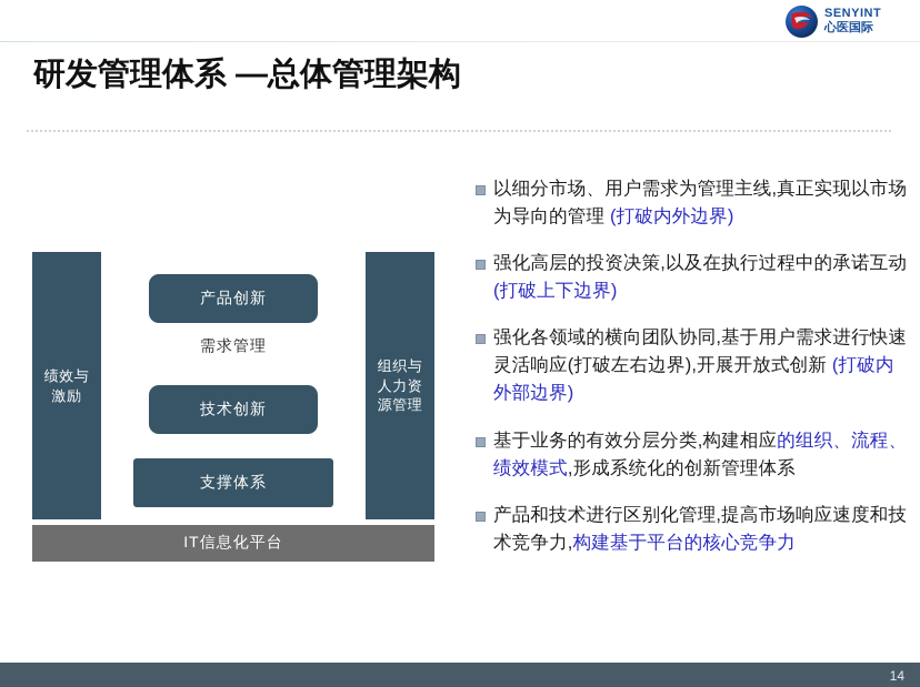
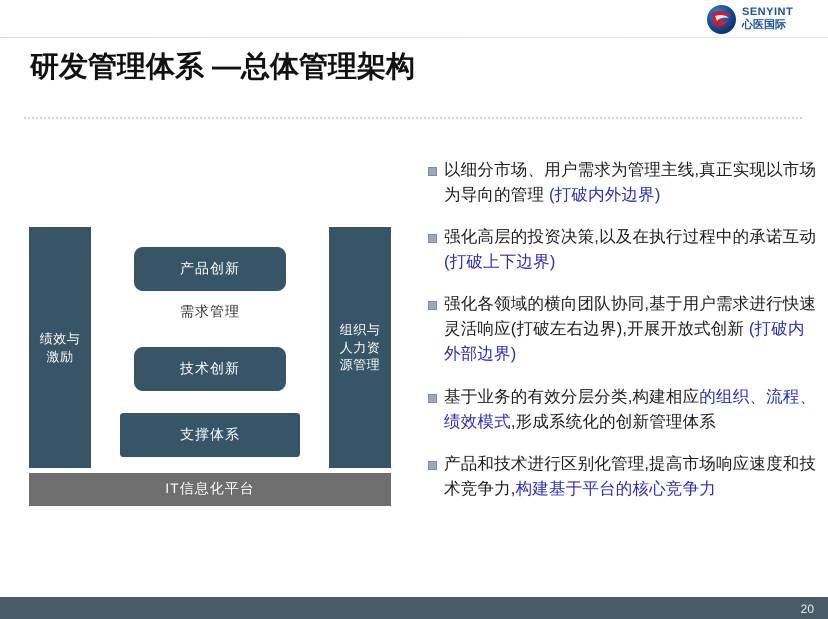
  SENYINT
  心医国际
  研发管理体系 —总体管理架构
  绩效与
  激励
  组织与
  人力资
  源管理
  产品创新
  需求管理
  技术创新
  支撑体系
  IT信息化平台
  以细分市场、用户需求为管理主线,真正实现以市场为导向的管理 (打破内外边界)
  强化高层的投资决策,以及在执行过程中的承诺互动 (打破上下边界)
  强化各领域的横向团队协同,基于用户需求进行快速灵活响应(打破左右边界),开展开放式创新 (打破内外部边界)
  基于业务的有效分层分类,构建相应的组织、流程、绩效模式,形成系统化的创新管理体系
  产品和技术进行区别化管理,提高市场响应速度和技术竞争力,构建基于平台的核心竞争力
- 14
+ 20
